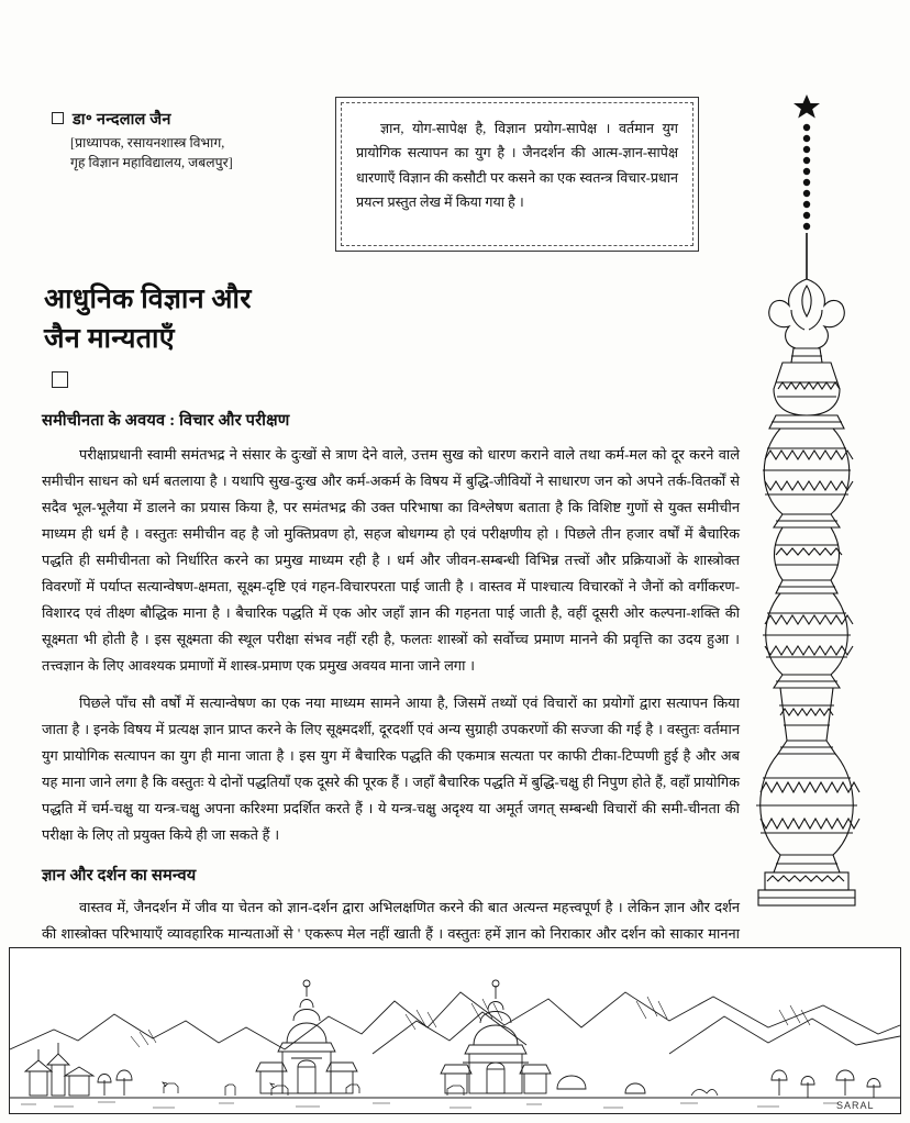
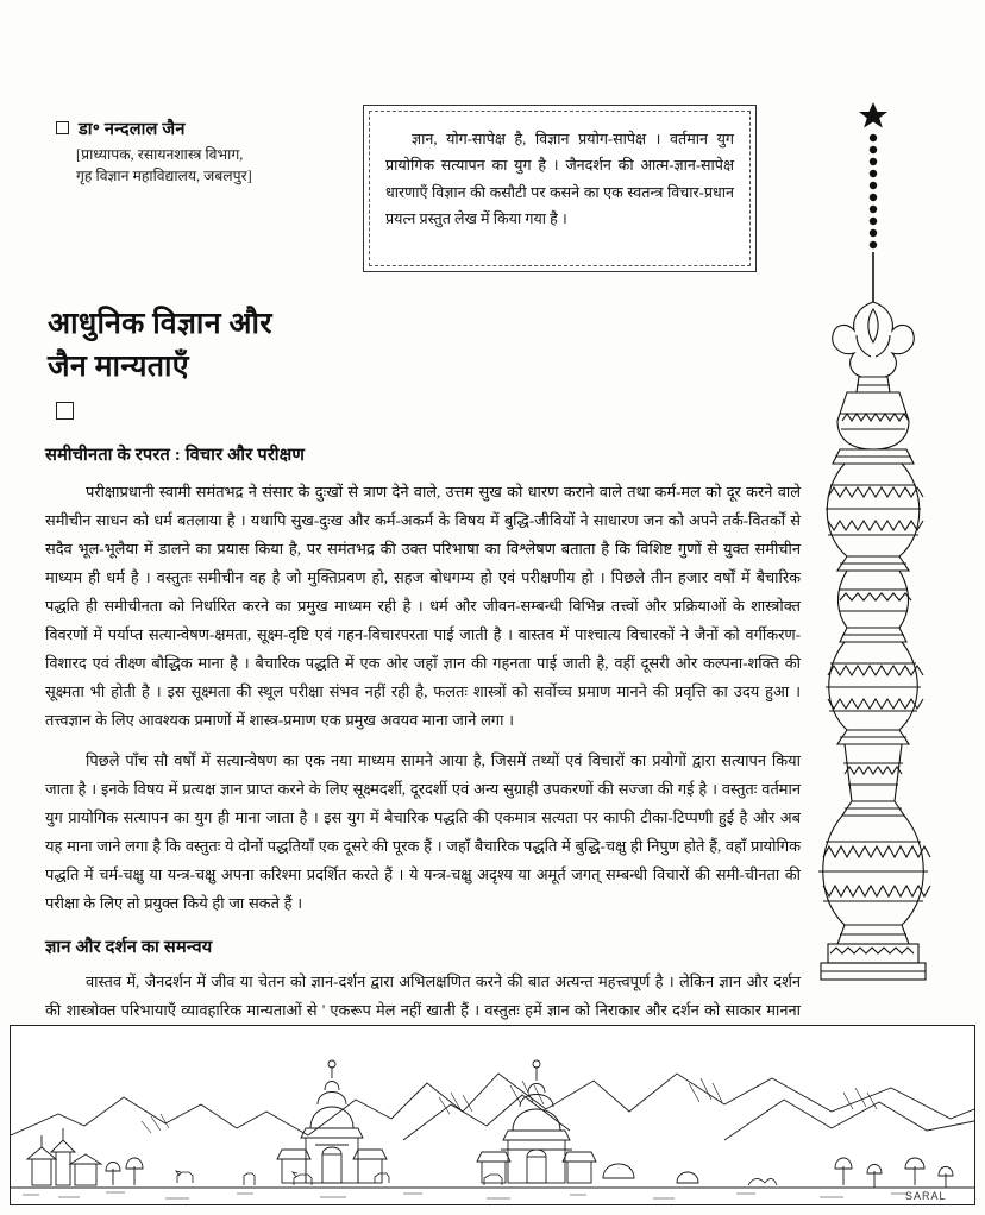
  डा॰ नन्दलाल जैन
  [प्राध्यापक, रसायनशास्त्र विभाग,
  गृह विज्ञान महाविद्यालय, जबलपुर]
  ज्ञान, योग-सापेक्ष है, विज्ञान प्रयोग-सापेक्ष । वर्तमान युग प्रायोगिक सत्यापन का युग है । जैनदर्शन की आत्म-ज्ञान-सापेक्ष धारणाएँ विज्ञान की कसौटी पर कसने का एक स्वतन्त्र विचार-प्रधान प्रयत्न प्रस्तुत लेख में किया गया है ।
  आधुनिक विज्ञान और
  जैन मान्यताएँ
- समीचीनता के अवयव : विचार और परीक्षण
+ समीचीनता के रपरत : विचार और परीक्षण
  परीक्षाप्रधानी स्वामी समंतभद्र ने संसार के दुःखों से त्राण देने वाले, उत्तम सुख को धारण कराने वाले तथा कर्म-मल को दूर करने वाले समीचीन साधन को धर्म बतलाया है । यथापि सुख-दुःख और कर्म-अकर्म के विषय में बुद्धि-जीवियों ने साधारण जन को अपने तर्क-वितर्कों से सदैव भूल-भूलैया में डालने का प्रयास किया है, पर समंतभद्र की उक्त परिभाषा का विश्लेषण बताता है कि विशिष्ट गुणों से युक्त समीचीन माध्यम ही धर्म है । वस्तुतः समीचीन वह है जो मुक्तिप्रवण हो, सहज बोधगम्य हो एवं परीक्षणीय हो । पिछले तीन हजार वर्षों में बैचारिक पद्धति ही समीचीनता को निर्धारित करने का प्रमुख माध्यम रही है । धर्म और जीवन-सम्बन्धी विभिन्न तत्त्वों और प्रक्रियाओं के शास्त्रोक्त विवरणों में पर्याप्त सत्यान्वेषण-क्षमता, सूक्ष्म-दृष्टि एवं गहन-विचारपरता पाई जाती है । वास्तव में पाश्चात्य विचारकों ने जैनों को वर्गीकरण-विशारद एवं तीक्ष्ण बौद्धिक माना है । बैचारिक पद्धति में एक ओर जहाँ ज्ञान की गहनता पाई जाती है, वहीं दूसरी ओर कल्पना-शक्ति की सूक्ष्मता भी होती है । इस सूक्ष्मता की स्थूल परीक्षा संभव नहीं रही है, फलतः शास्त्रों को सर्वोच्च प्रमाण मानने की प्रवृत्ति का उदय हुआ । तत्त्वज्ञान के लिए आवश्यक प्रमाणों में शास्त्र-प्रमाण एक प्रमुख अवयव माना जाने लगा ।
  पिछले पाँच सौ वर्षों में सत्यान्वेषण का एक नया माध्यम सामने आया है, जिसमें तथ्यों एवं विचारों का प्रयोगों द्वारा सत्यापन किया जाता है । इनके विषय में प्रत्यक्ष ज्ञान प्राप्त करने के लिए सूक्ष्मदर्शी, दूरदर्शी एवं अन्य सुग्राही उपकरणों की सज्जा की गई है । वस्तुतः वर्तमान युग प्रायोगिक सत्यापन का युग ही माना जाता है । इस युग में बैचारिक पद्धति की एकमात्र सत्यता पर काफी टीका-टिप्पणी हुई है और अब यह माना जाने लगा है कि वस्तुतः ये दोनों पद्धतियाँ एक दूसरे की पूरक हैं । जहाँ बैचारिक पद्धति में बुद्धि-चक्षु ही निपुण होते हैं, वहाँ प्रायोगिक पद्धति में चर्म-चक्षु या यन्त्र-चक्षु अपना करिश्मा प्रदर्शित करते हैं । ये यन्त्र-चक्षु अदृश्य या अमूर्त जगत् सम्बन्धी विचारों की समी-चीनता की परीक्षा के लिए तो प्रयुक्त किये ही जा सकते हैं ।
  ज्ञान और दर्शन का समन्वय
  SARAL
